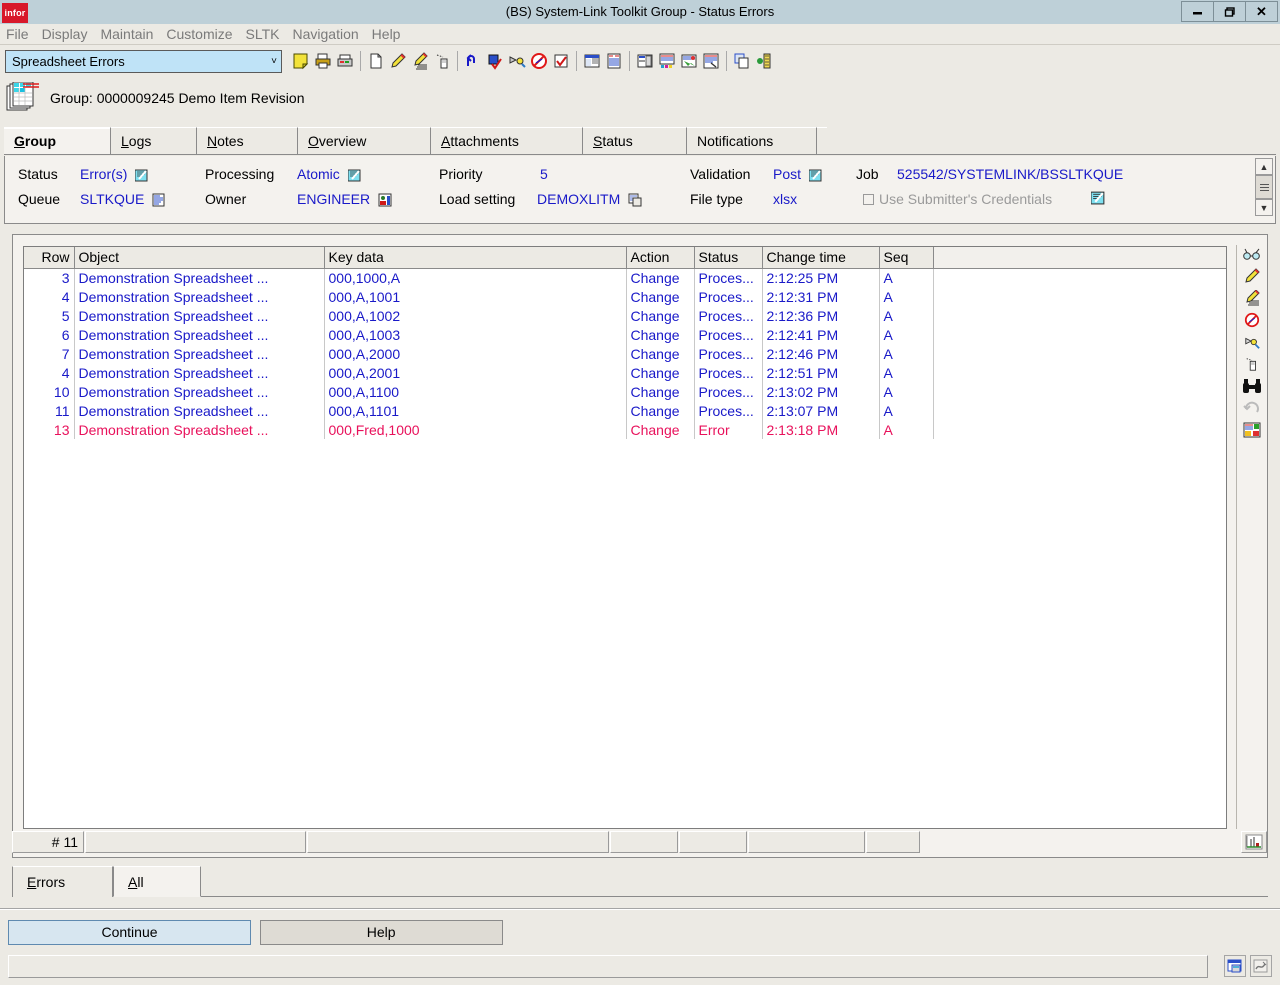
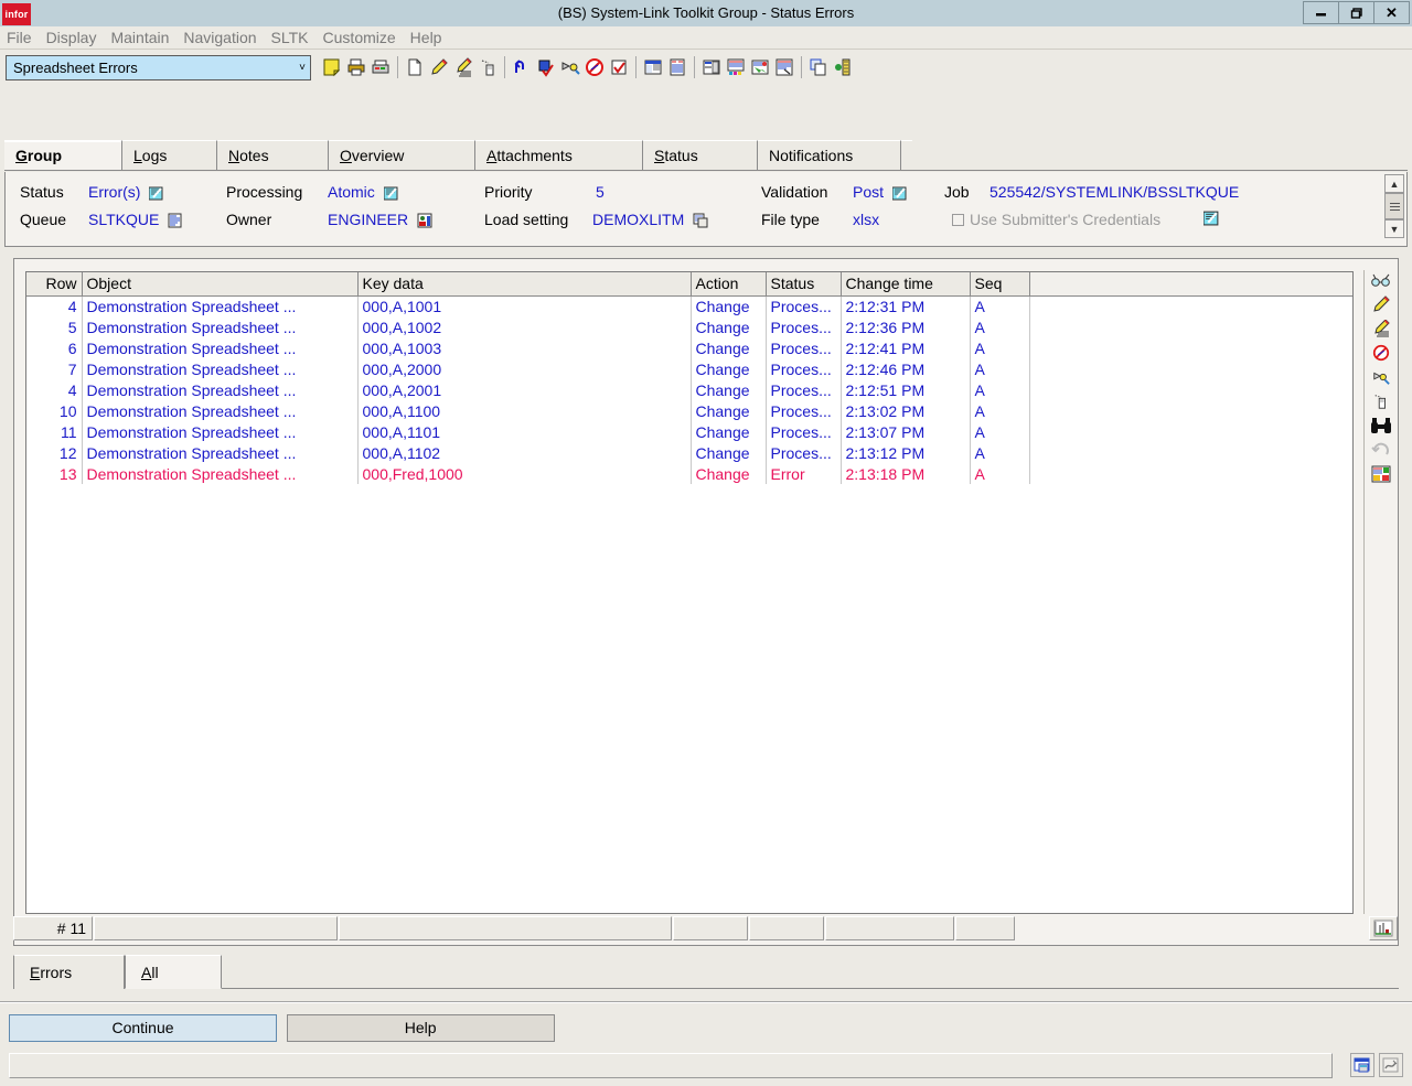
  infor
  (BS) System-Link Toolkit Group - Status Errors
  ✕
  File
  Display
  Maintain
- Customize
+ Navigation
  SLTK
- Navigation
+ Customize
  Help
  Spreadsheet Errors
  ˅
- Group: 0000009245 Demo Item Revision
  Group
  Logs
  Notes
  Overview
  Attachments
  Status
  Notifications
  Status
  Error(s)
  Processing
  Atomic
  Priority
  5
  Validation
  Post
  Job
  525542/SYSTEMLINK/BSSLTKQUE
  Queue
  SLTKQUE
  Owner
  ENGINEER
  Load setting
  DEMOXLITM
  File type
  xlsx
  Use Submitter's Credentials
  ▲
  ▼
  Row	Object	Key data	Action	Status	Change time	Seq
- 3	Demonstration Spreadsheet ...	000,1000,A	Change	Proces...	2:12:25 PM	A
  4	Demonstration Spreadsheet ...	000,A,1001	Change	Proces...	2:12:31 PM	A
  5	Demonstration Spreadsheet ...	000,A,1002	Change	Proces...	2:12:36 PM	A
  6	Demonstration Spreadsheet ...	000,A,1003	Change	Proces...	2:12:41 PM	A
  7	Demonstration Spreadsheet ...	000,A,2000	Change	Proces...	2:12:46 PM	A
  4	Demonstration Spreadsheet ...	000,A,2001	Change	Proces...	2:12:51 PM	A
  10	Demonstration Spreadsheet ...	000,A,1100	Change	Proces...	2:13:02 PM	A
  11	Demonstration Spreadsheet ...	000,A,1101	Change	Proces...	2:13:07 PM	A
+ 12	Demonstration Spreadsheet ...	000,A,1102	Change	Proces...	2:13:12 PM	A
  13	Demonstration Spreadsheet ...	000,Fred,1000	Change	Error	2:13:18 PM	A
  # 11
  Errors
  All
  Continue Help
